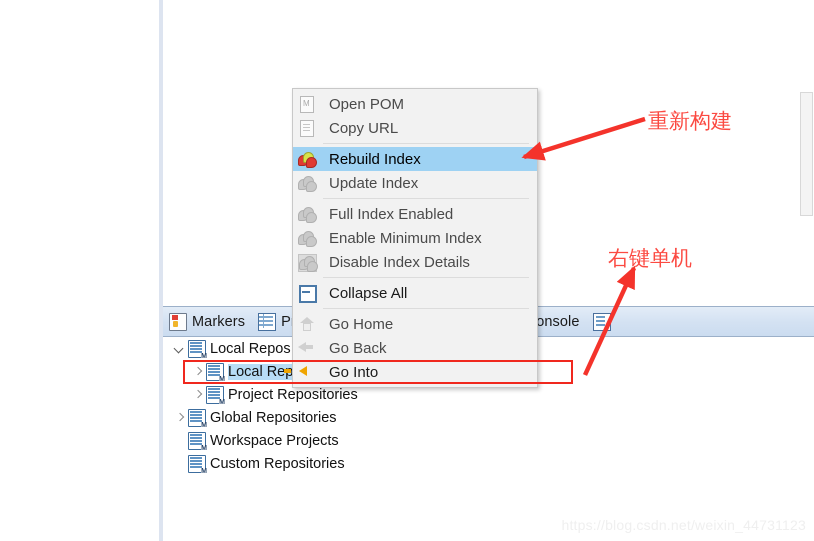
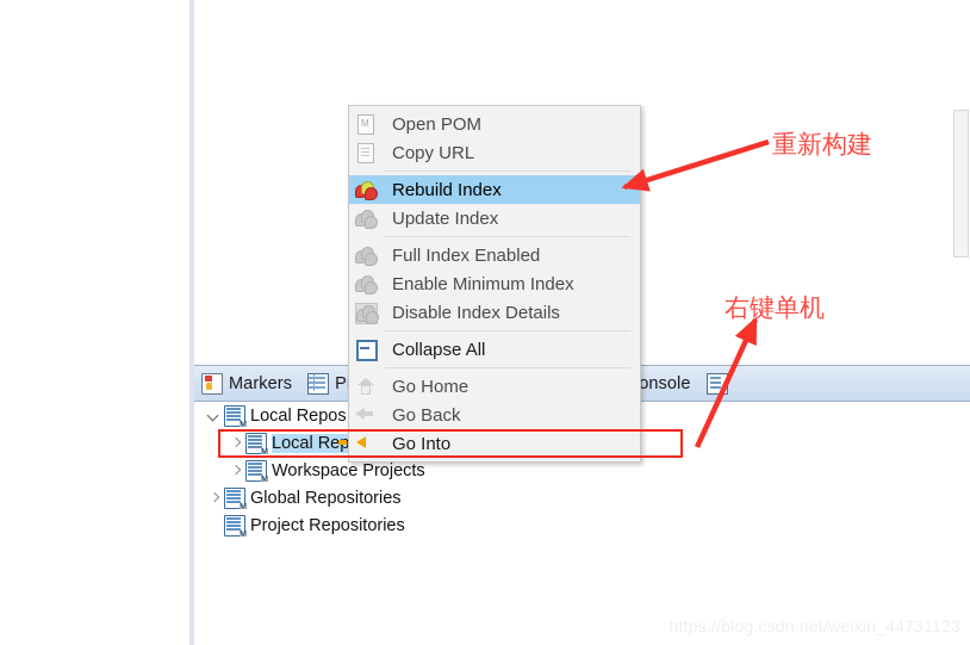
  Markers
  onsole
  Local Repos
- Project Repositories
+ Workspace Projects
  Global Repositories
- Workspace Projects
+ Project Repositories
- Custom Repositories
  Open POM
  Copy URL
  Rebuild Index
  Update Index
  Full Index Enabled
  Enable Minimum Index
  Disable Index Details
  Collapse All
  Go Home
  Go Back
  Go Into
  重新构建
  右键单机
